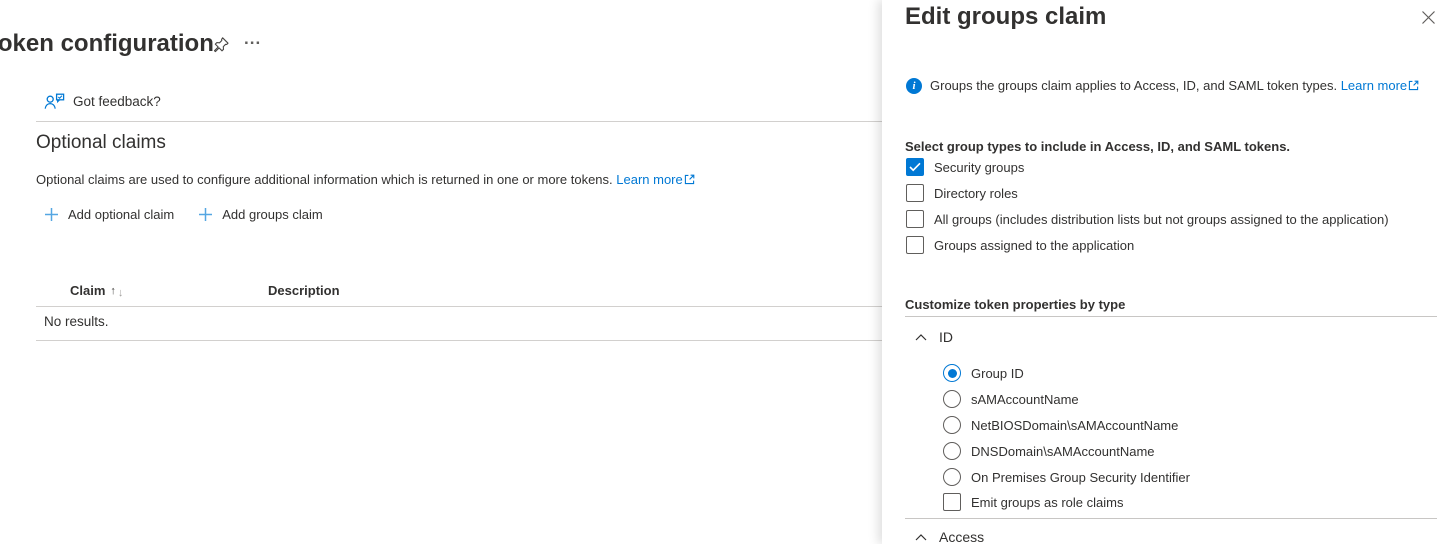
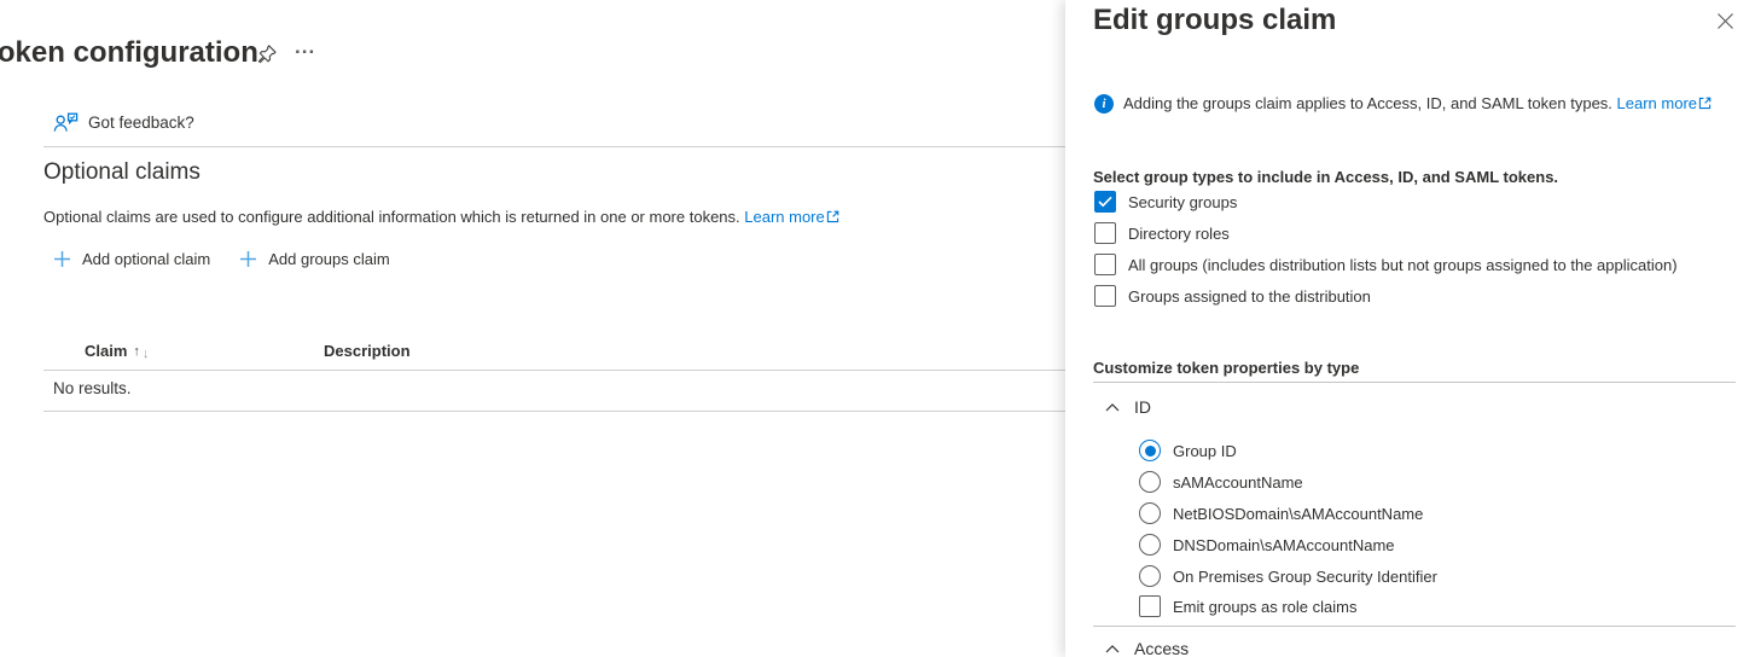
  oken configuration
  ...
  Got feedback?
  Optional claims
  Optional claims are used to configure additional information which is returned in one or more tokens. Learn more
  Add optional claim
  Add groups claim
  Claim
  ↑
  ↓
  Description
  No results.
  Edit groups claim
  i
- Groups the groups claim applies to Access, ID, and SAML token types. Learn more
+ Adding the groups claim applies to Access, ID, and SAML token types. Learn more
  Select group types to include in Access, ID, and SAML tokens.
  Security groups
  Directory roles
  All groups (includes distribution lists but not groups assigned to the application)
- Groups assigned to the application
+ Groups assigned to the distribution
  Customize token properties by type
  ID
  Group ID
  sAMAccountName
  NetBIOSDomain\sAMAccountName
  DNSDomain\sAMAccountName
  On Premises Group Security Identifier
  Emit groups as role claims
  Access
